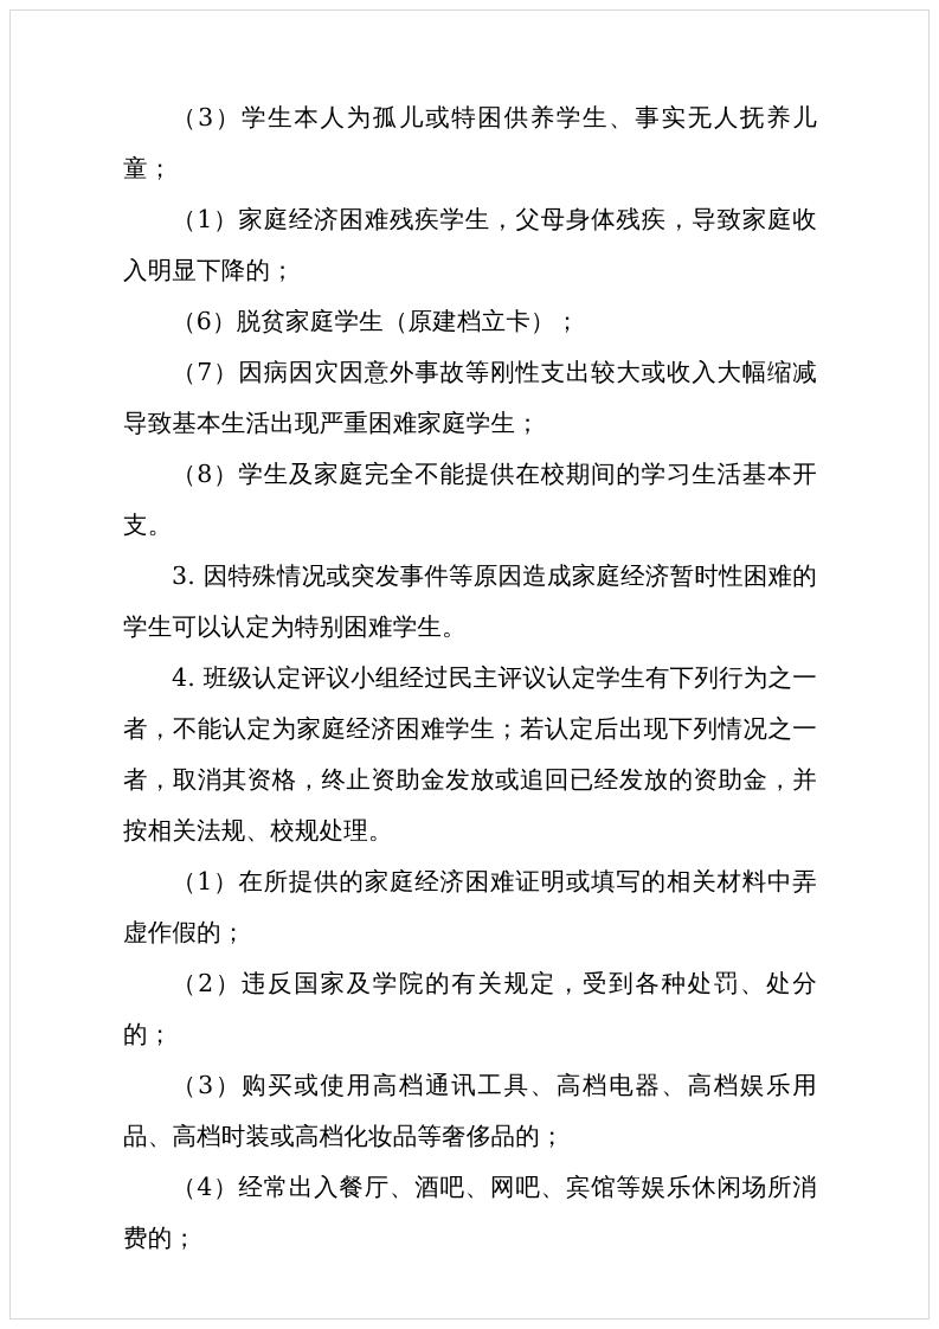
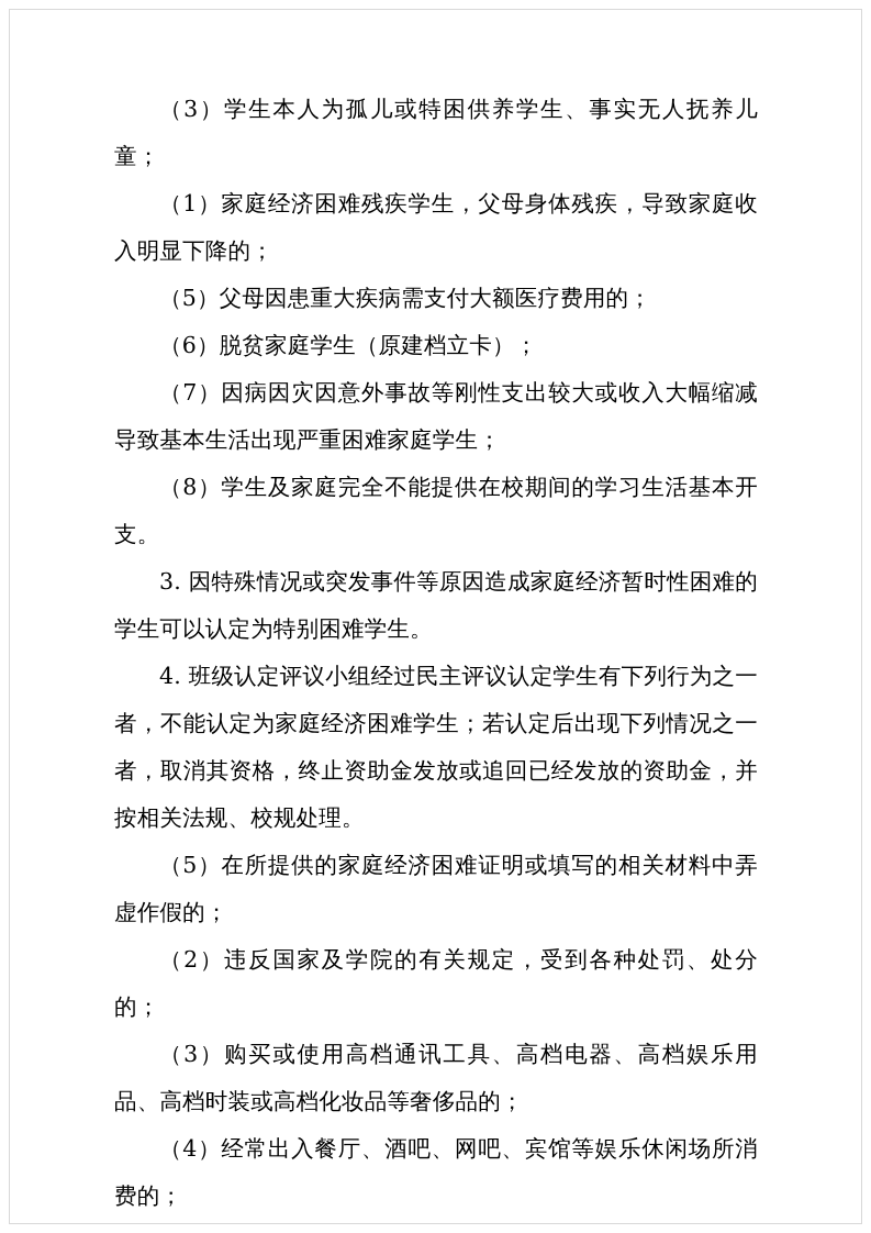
  （3）学生本人为孤儿或特困供养学生、事实无人抚养儿童；
  （1）家庭经济困难残疾学生，父母身体残疾，导致家庭收入明显下降的；
+ （5）父母因患重大疾病需支付大额医疗费用的；
  （6）脱贫家庭学生（原建档立卡）；
  （7）因病因灾因意外事故等刚性支出较大或收入大幅缩减导致基本生活出现严重困难家庭学生；
  （8）学生及家庭完全不能提供在校期间的学习生活基本开支。
  3. 因特殊情况或突发事件等原因造成家庭经济暂时性困难的学生可以认定为特别困难学生。
  4. 班级认定评议小组经过民主评议认定学生有下列行为之一者，不能认定为家庭经济困难学生；若认定后出现下列情况之一者，取消其资格，终止资助金发放或追回已经发放的资助金，并按相关法规、校规处理。
- （1）在所提供的家庭经济困难证明或填写的相关材料中弄虚作假的；
+ （5）在所提供的家庭经济困难证明或填写的相关材料中弄虚作假的；
  （2）违反国家及学院的有关规定，受到各种处罚、处分的；
  （3）购买或使用高档通讯工具、高档电器、高档娱乐用品、高档时装或高档化妆品等奢侈品的；
  （4）经常出入餐厅、酒吧、网吧、宾馆等娱乐休闲场所消费的；
